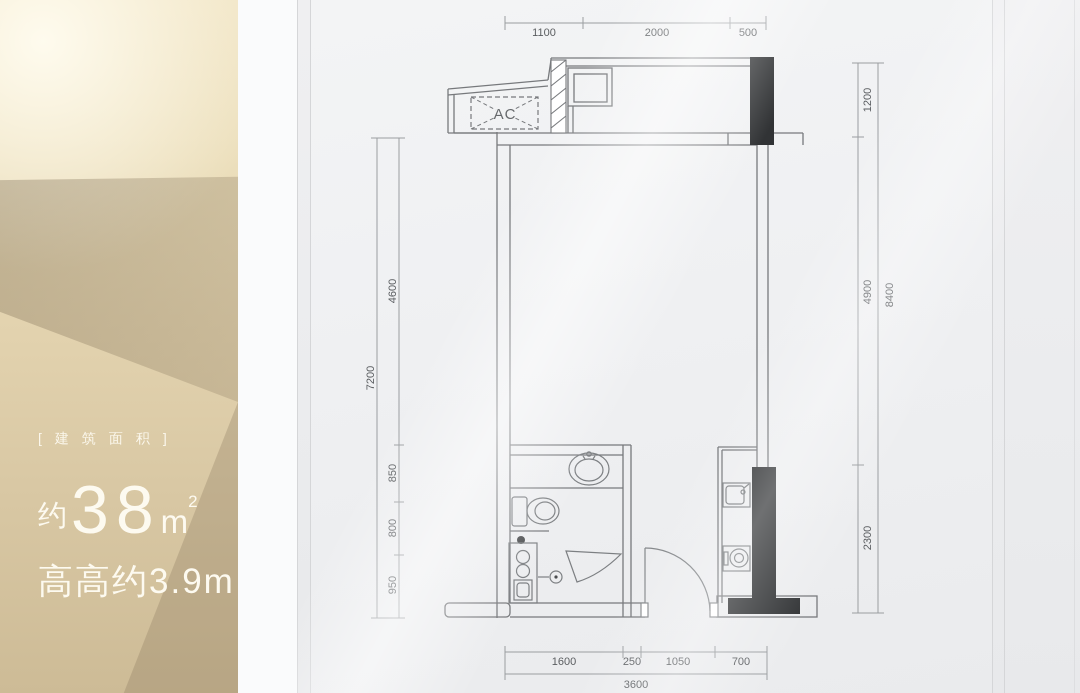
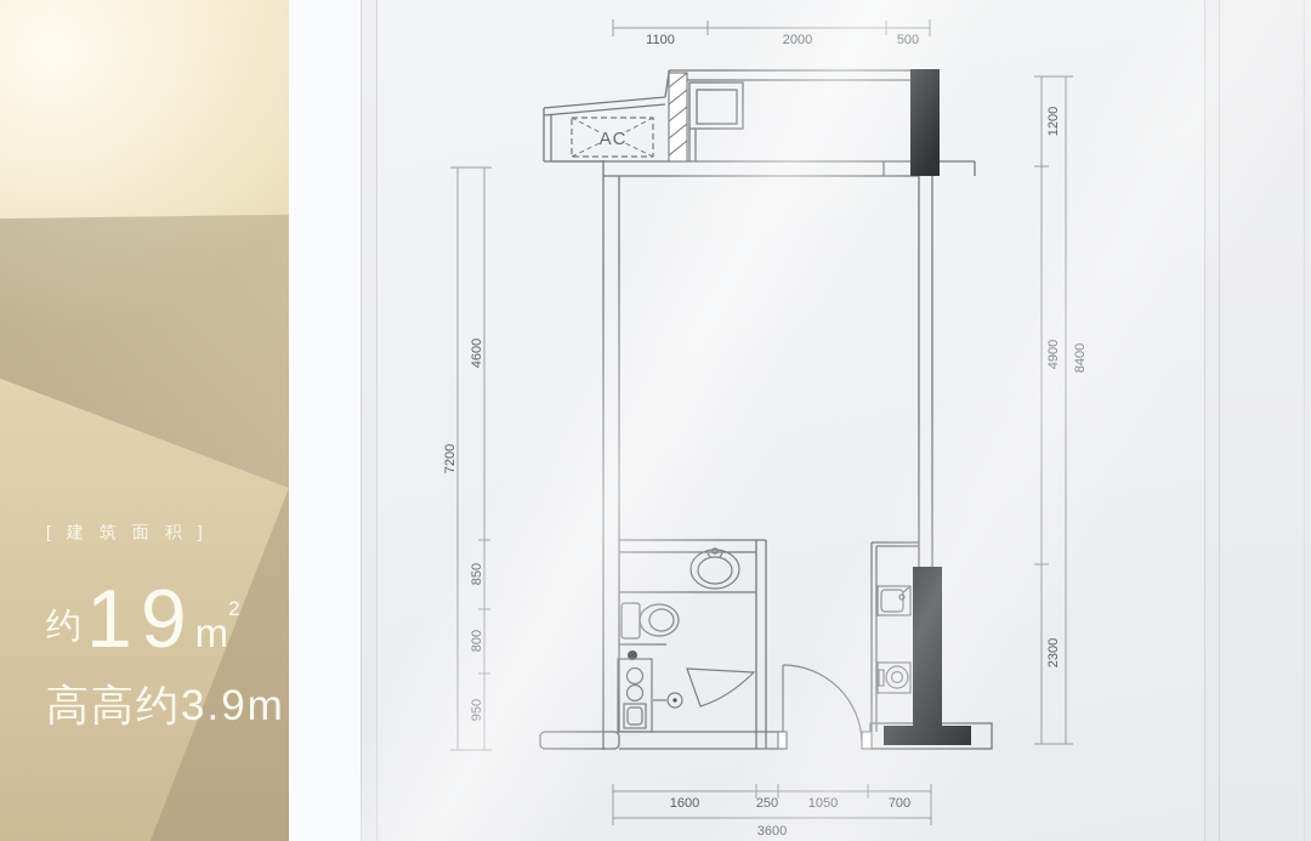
  [建筑面积]
- 约38m2
+ 约19m2
  高高约3.9m
